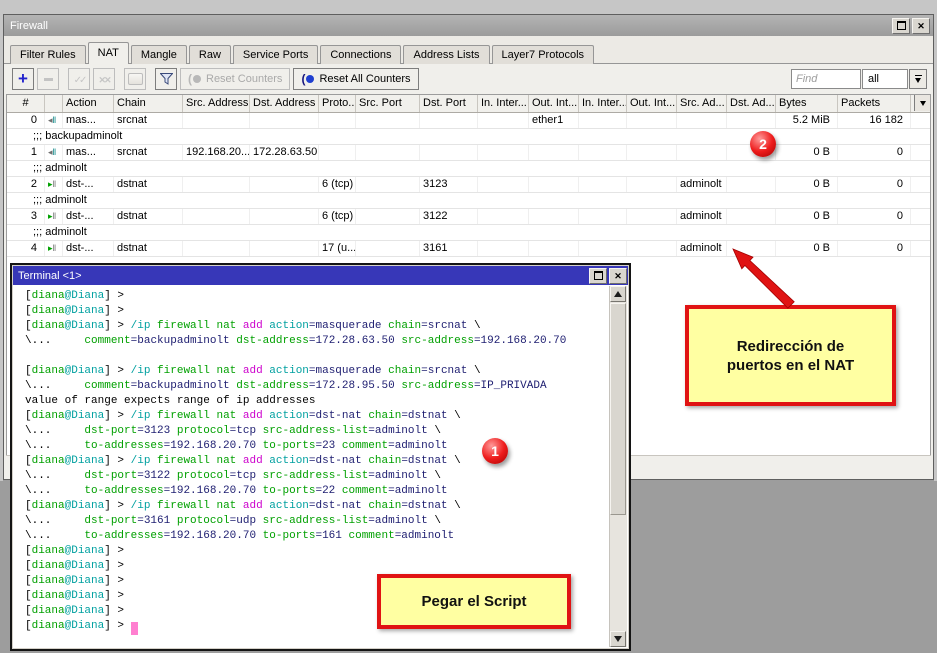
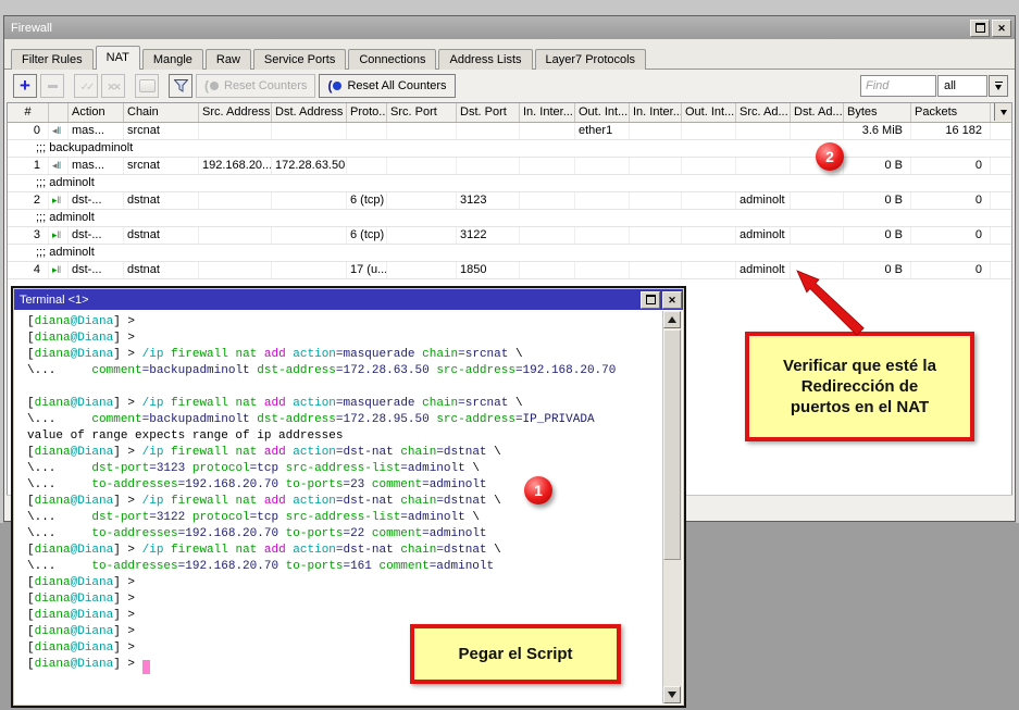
  Firewall
  Filter Rules
  NAT
  Mangle
  Raw
  Service Ports
  Connections
  Address Lists
  Layer7 Protocols
  (
  Reset Counters
  (
  Reset All Counters
  Find
  all
  #
  Action
  Chain
  Src. Address
  Dst. Address
  Proto...
  Src. Port
  Dst. Port
  In. Inter...
  Out. Int...
  In. Inter...
  Out. Int...
  Src. Ad...
  Dst. Ad...
  Bytes
  Packets
  0
  ◂‖
  mas...
  srcnat
  ether1
- 5.2 MiB
+ 3.6 MiB
  16 182
  ;;; backupadminolt
  1
  ◂‖
  mas...
  srcnat
  192.168.20...
  172.28.63.50
  0 B
  0
  ;;; adminolt
  2
  ▸‖
  dst-...
  dstnat
  6 (tcp)
  3123
  adminolt
  0 B
  0
  ;;; adminolt
  3
  ▸‖
  dst-...
  dstnat
  6 (tcp)
  3122
  adminolt
  0 B
  0
  ;;; adminolt
  4
  ▸‖
  dst-...
  dstnat
  17 (u...
- 3161
+ 1850
  adminolt
  0 B
  0
  Terminal <1>
  [diana@Diana] >
  [diana@Diana] >
  [diana@Diana] > /ip firewall nat add action=masquerade chain=srcnat \
  \... comment=backupadminolt dst-address=172.28.63.50 src-address=192.168.20.70
  [diana@Diana] > /ip firewall nat add action=masquerade chain=srcnat \
  \... comment=backupadminolt dst-address=172.28.95.50 src-address=IP_PRIVADA
  value of range expects range of ip addresses
  [diana@Diana] > /ip firewall nat add action=dst-nat chain=dstnat \
  \... dst-port=3123 protocol=tcp src-address-list=adminolt \
  \... to-addresses=192.168.20.70 to-ports=23 comment=adminolt
  [diana@Diana] > /ip firewall nat add action=dst-nat chain=dstnat \
  \... dst-port=3122 protocol=tcp src-address-list=adminolt \
  \... to-addresses=192.168.20.70 to-ports=22 comment=adminolt
  [diana@Diana] > /ip firewall nat add action=dst-nat chain=dstnat \
- \... dst-port=3161 protocol=udp src-address-list=adminolt \
  \... to-addresses=192.168.20.70 to-ports=161 comment=adminolt
  [diana@Diana] >
  [diana@Diana] >
  [diana@Diana] >
  [diana@Diana] >
  [diana@Diana] >
  [diana@Diana] >
  2
  1
+ Verificar que esté la
  Redirección de
  puertos en el NAT
  Pegar el Script
